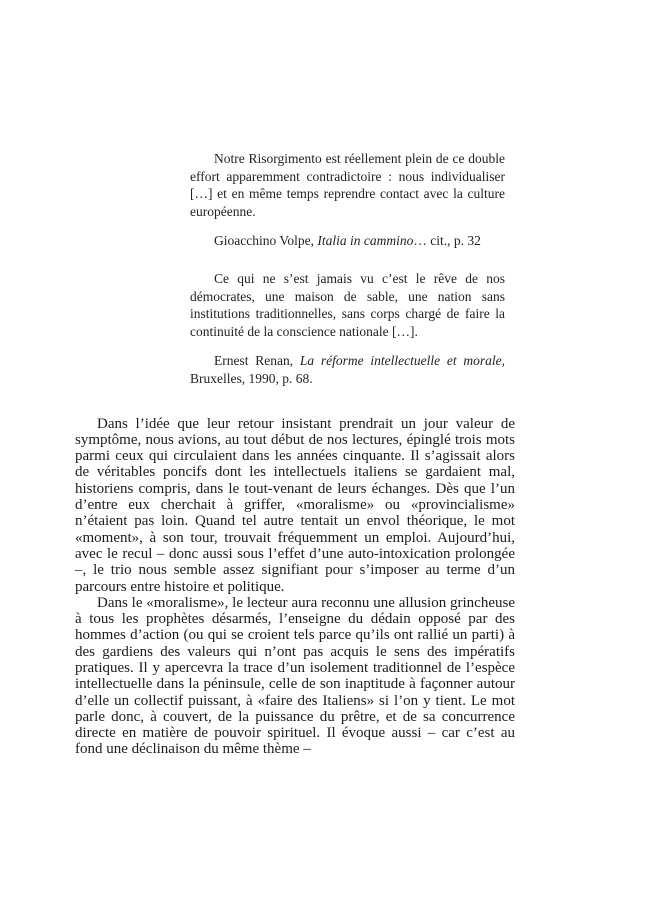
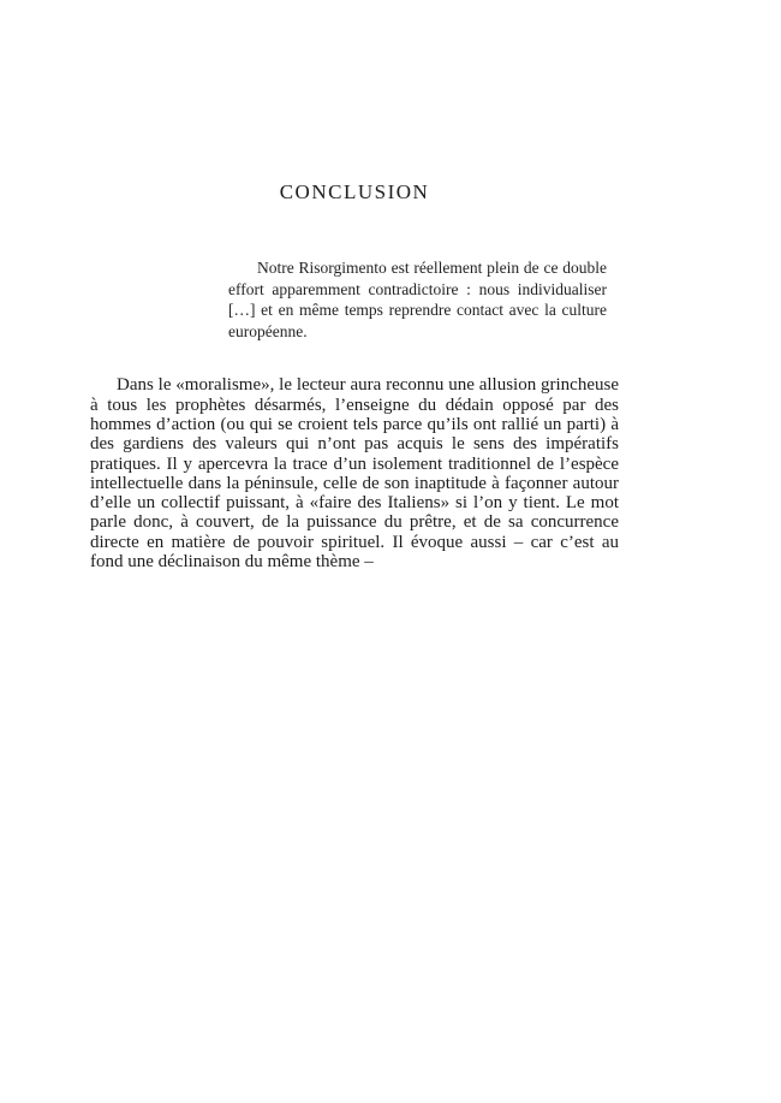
+ CONCLUSION
  Notre Risorgimento est réellement plein de ce double effort apparemment contradictoire : nous individualiser […] et en même temps reprendre contact avec la culture européenne.
- Gioacchino Volpe, Italia in cammino… cit., p. 32
- Ce qui ne s’est jamais vu c’est le rêve de nos démocrates, une maison de sable, une nation sans institutions traditionnelles, sans corps chargé de faire la continuité de la conscience nationale […].
- Ernest Renan, La réforme intellectuelle et morale, Bruxelles, 1990, p. 68.
- Dans l’idée que leur retour insistant prendrait un jour valeur de symptôme, nous avions, au tout début de nos lectures, épinglé trois mots parmi ceux qui circulaient dans les années cinquante. Il s’agissait alors de véritables poncifs dont les intellectuels italiens se gardaient mal, historiens compris, dans le tout-venant de leurs échanges. Dès que l’un d’entre eux cherchait à griffer, «moralisme» ou «provincialisme» n’étaient pas loin. Quand tel autre tentait un envol théorique, le mot «moment», à son tour, trouvait fréquemment un emploi. Aujourd’hui, avec le recul – donc aussi sous l’effet d’une auto-intoxication prolongée –, le trio nous semble assez signifiant pour s’imposer au terme d’un parcours entre histoire et politique.
  Dans le «moralisme», le lecteur aura reconnu une allusion grincheuse à tous les prophètes désarmés, l’enseigne du dédain opposé par des hommes d’action (ou qui se croient tels parce qu’ils ont rallié un parti) à des gardiens des valeurs qui n’ont pas acquis le sens des impératifs pratiques. Il y apercevra la trace d’un isolement traditionnel de l’espèce intellectuelle dans la péninsule, celle de son inaptitude à façonner autour d’elle un collectif puissant, à «faire des Italiens» si l’on y tient. Le mot parle donc, à couvert, de la puissance du prêtre, et de sa concurrence directe en matière de pouvoir spirituel. Il évoque aussi – car c’est au fond une déclinaison du même thème –
